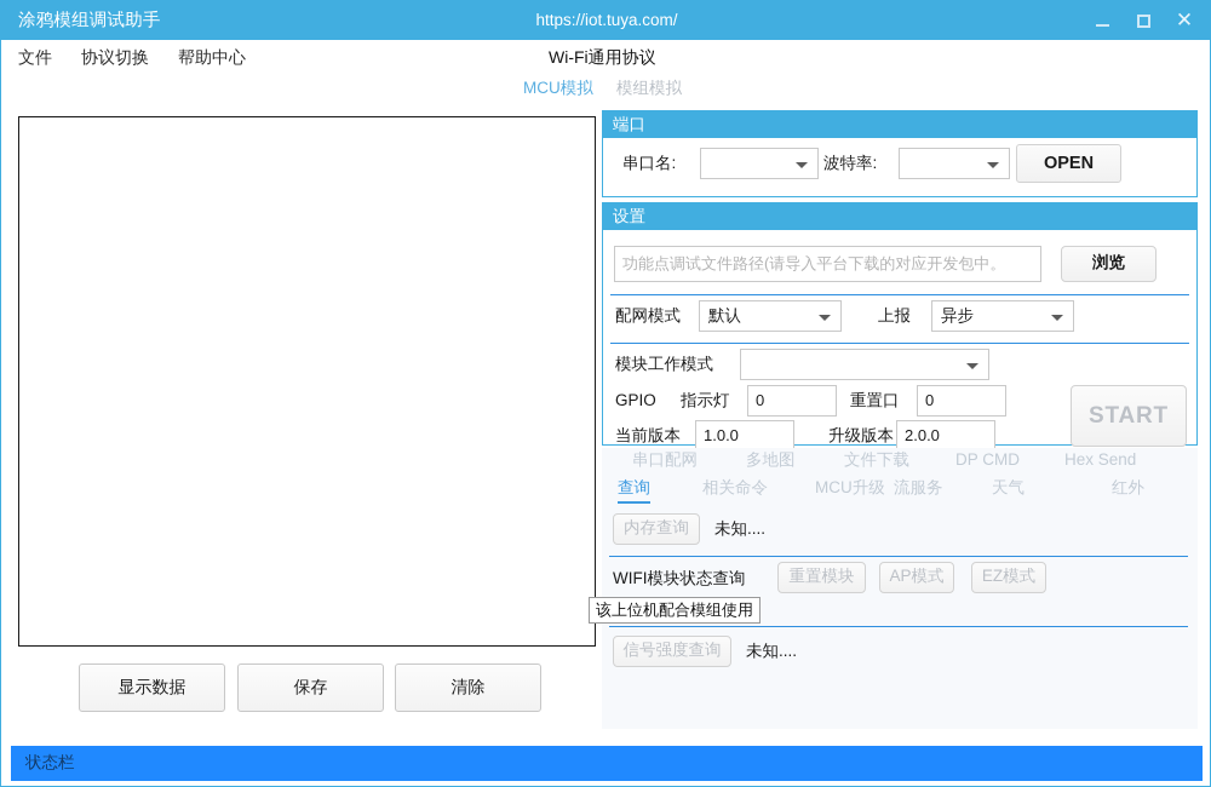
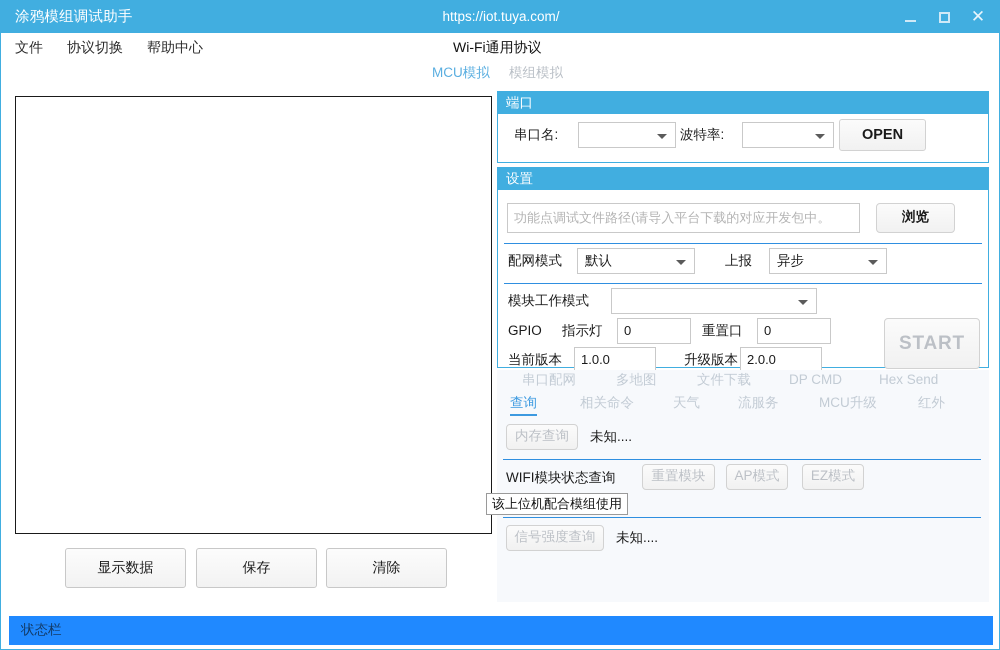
  涂鸦模组调试助手
  https://iot.tuya.com/
  ✕
  文件
  协议切换
  帮助中心
  Wi-Fi通用协议
  MCU模拟
  模组模拟
  显示数据
  保存
  清除
  端口
  串口名:
  波特率:
  OPEN
  设置
  功能点调试文件路径(请导入平台下载的对应开发包中。
  浏览
  配网模式
  默认
  上报
  异步
  模块工作模式
  GPIO
  指示灯
  0
  重置口
  0
  当前版本
  1.0.0
  升级版本
  2.0.0
  START
  串口配网
  多地图
  文件下载
  DP CMD
  Hex Send
  查询
  相关命令
- MCU升级
+ 天气
  流服务
- 天气
+ MCU升级
  红外
  内存查询
  未知....
  WIFI模块状态查询
  重置模块
  AP模式
  EZ模式
  信号强度查询
  未知....
  该上位机配合模组使用
  状态栏
